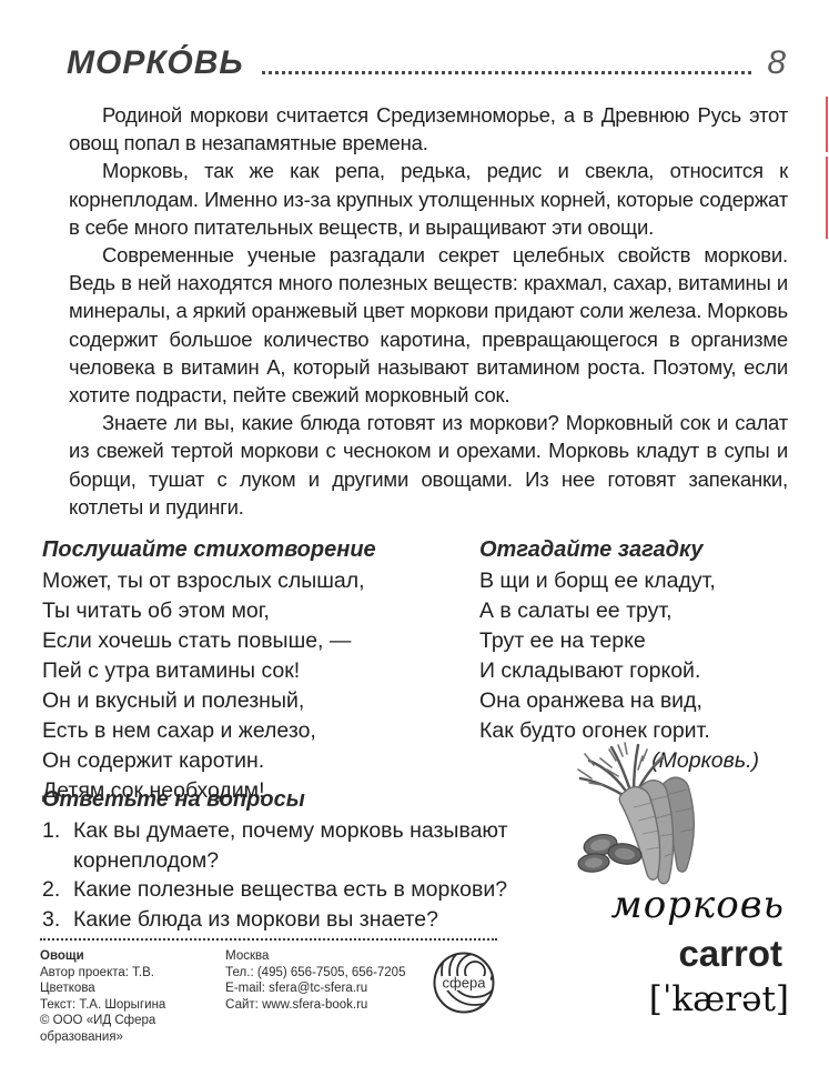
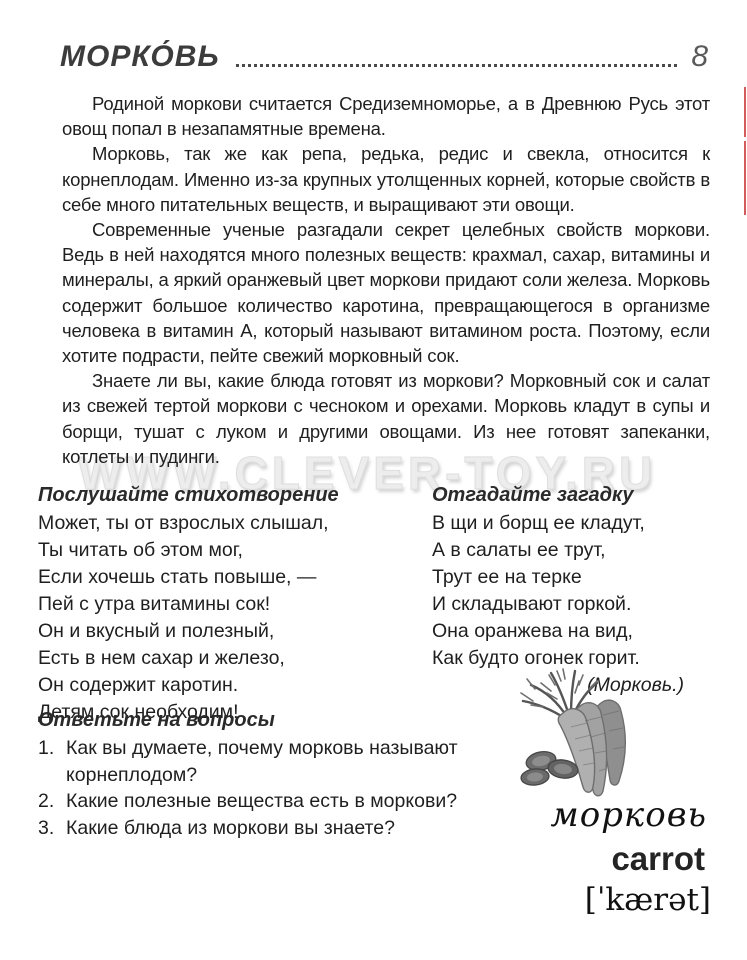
+ WWW.CLEVER-TOY.RU
  МОРКО́ВЬ
  8
  Родиной моркови считается Средиземноморье, а в Древнюю Русь этот овощ попал в незапамятные времена.
- Морковь, так же как репа, редька, редис и свекла, относится к корнеплодам. Именно из-за крупных утолщенных корней, которые содержат в себе много питательных веществ, и выращивают эти овощи.
+ Морковь, так же как репа, редька, редис и свекла, относится к корнеплодам. Именно из-за крупных утолщенных корней, которые свойств в себе много питательных веществ, и выращивают эти овощи.
  Современные ученые разгадали секрет целебных свойств моркови. Ведь в ней находятся много полезных веществ: крахмал, сахар, витамины и минералы, а яркий оранжевый цвет моркови придают соли железа. Морковь содержит большое количество каротина, превращающегося в организме человека в витамин А, который называют витамином роста. Поэтому, если хотите подрасти, пейте свежий морковный сок.
  Знаете ли вы, какие блюда готовят из моркови? Морковный сок и салат из свежей тертой моркови с чесноком и орехами. Морковь кладут в супы и борщи, тушат с луком и другими овощами. Из нее готовят запеканки, котлеты и пудинги.
  Послушайте стихотворение
  Может, ты от взрослых слышал,
  Ты читать об этом мог,
  Если хочешь стать повыше, —
  Пей с утра витамины сок!
  Он и вкусный и полезный,
  Есть в нем сахар и железо,
  Он содержит каротин.
  Детям сок необходим!
  Отгадайте загадку
  В щи и борщ ее кладут,
  А в салаты ее трут,
  Трут ее на терке
  И складывают горкой.
  Она оранжева на вид,
  Как будто огонек горит.
  (Морковь.)
  Ответьте на вопросы
  1.
  Как вы думаете, почему морковь называют корнеплодом?
  2.
  Какие полезные вещества есть в моркови?
  3.
  Какие блюда из моркови вы знаете?
  морковь
  carrot
  [ˈkærət]
- Овощи
- Автор проекта: Т.В. Цветкова
- Текст: Т.А. Шорыгина
- © ООО «ИД Сфера образования»
- Москва
- Тел.: (495) 656-7505, 656-7205
- E-mail: sfera@tc-sfera.ru
- Сайт: www.sfera-book.ru
- сфера
